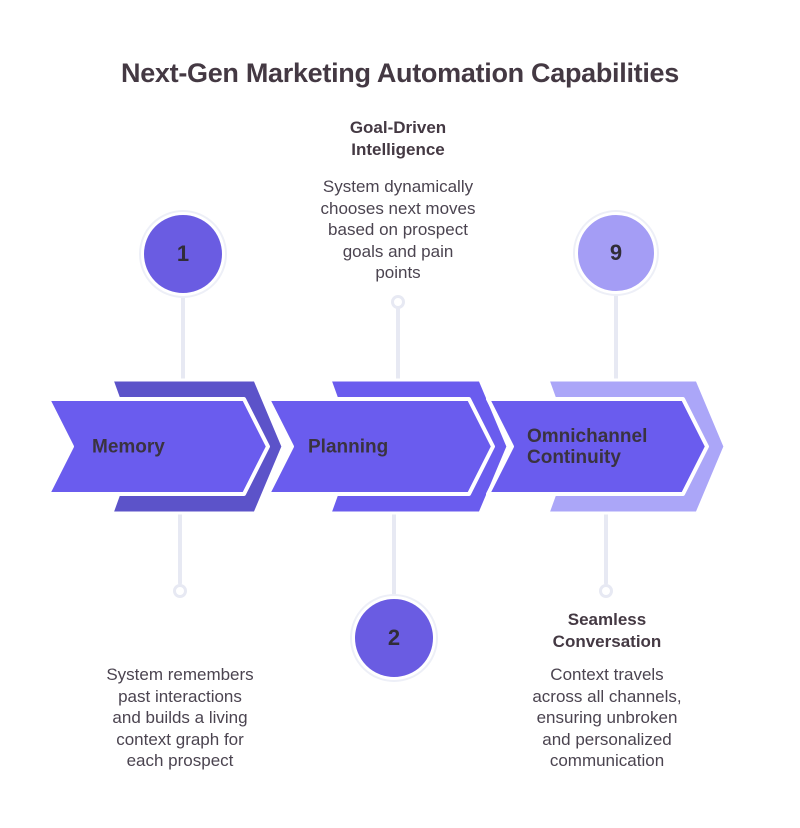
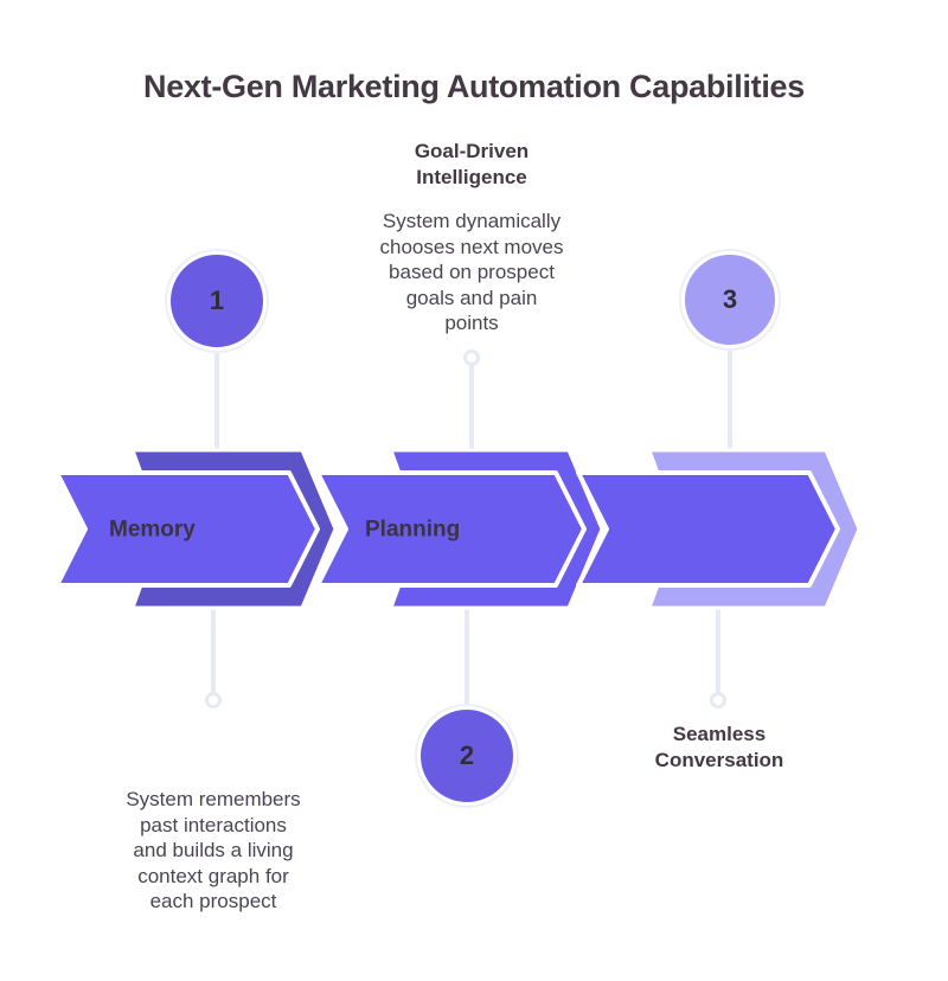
  Next-Gen Marketing Automation Capabilities
  1
  2
- 9
+ 3
  Memory
  Planning
- Omnichannel
- Continuity
  Goal-Driven
  Intelligence
  System dynamically
  chooses next moves
  based on prospect
  goals and pain
  points
  System remembers
  past interactions
  and builds a living
  context graph for
  each prospect
  Seamless
  Conversation
- Context travels
- across all channels,
- ensuring unbroken
- and personalized
- communication
